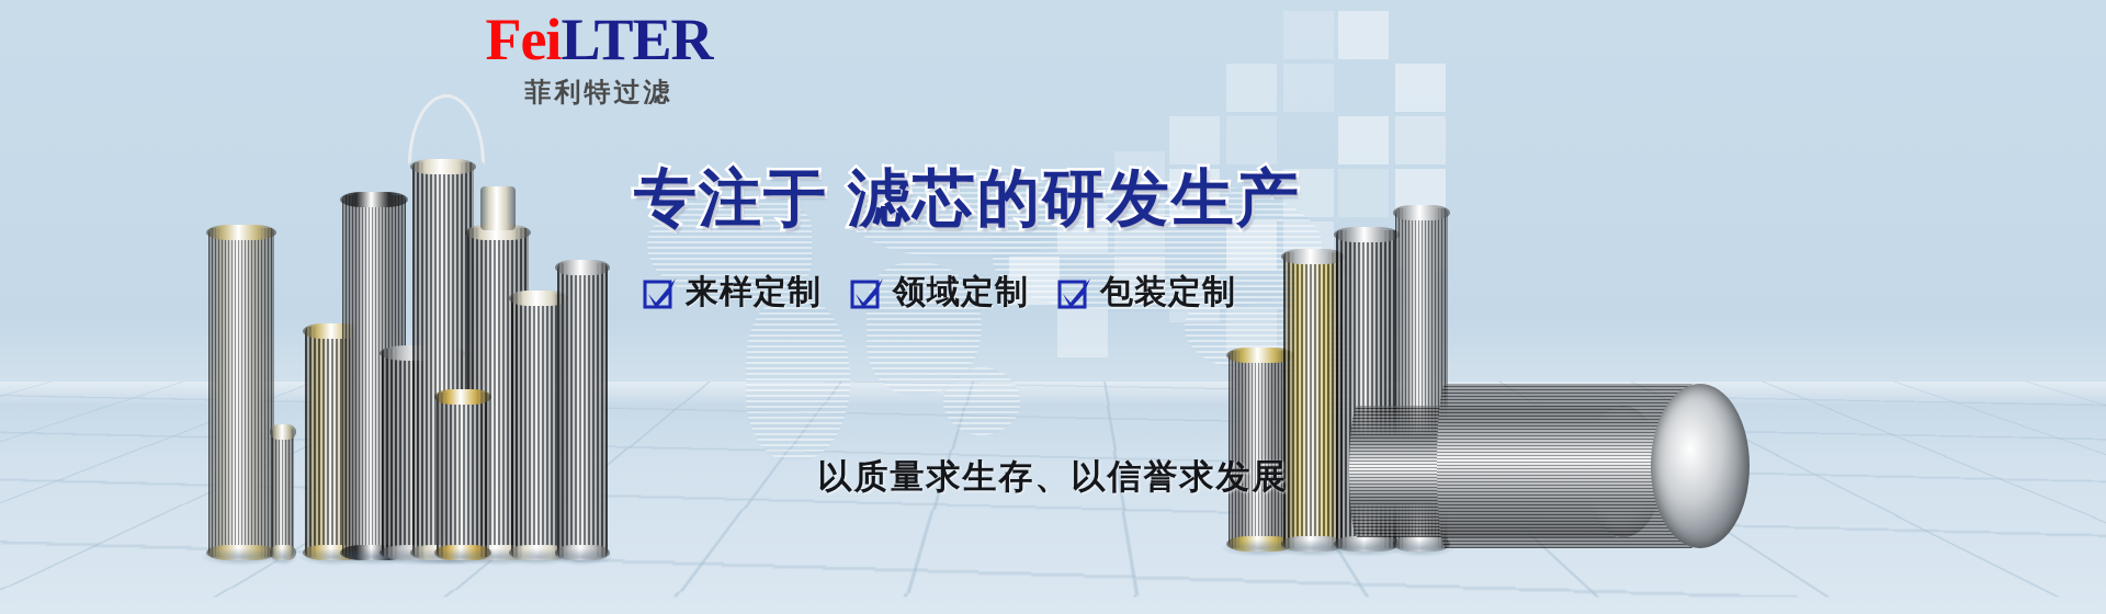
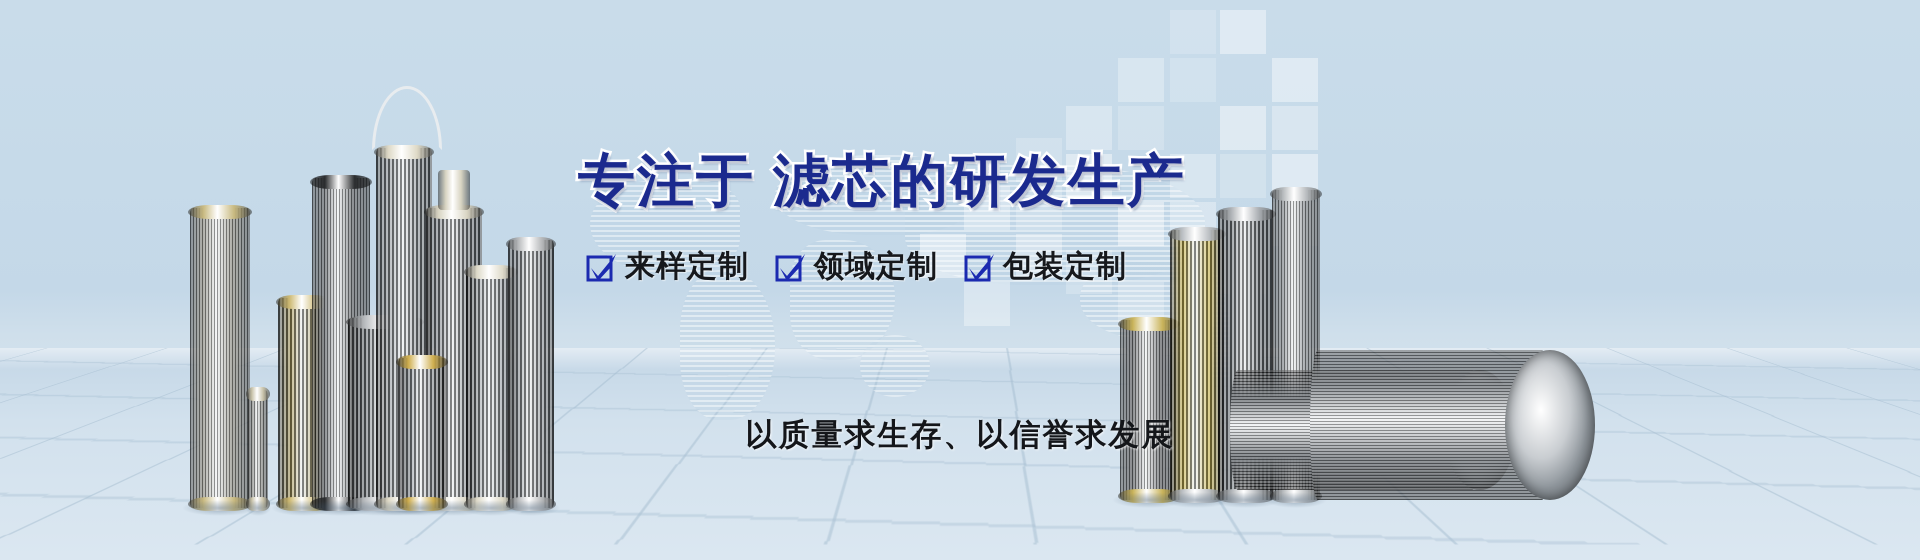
- FeiLTER
- 菲利特过滤
  专注于 滤芯的研发生产
  来样定制
  领域定制
  包装定制
  以质量求生存、以信誉求发展
